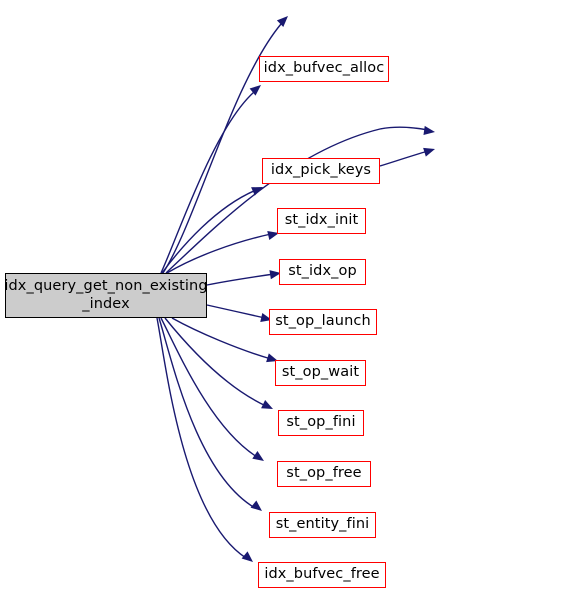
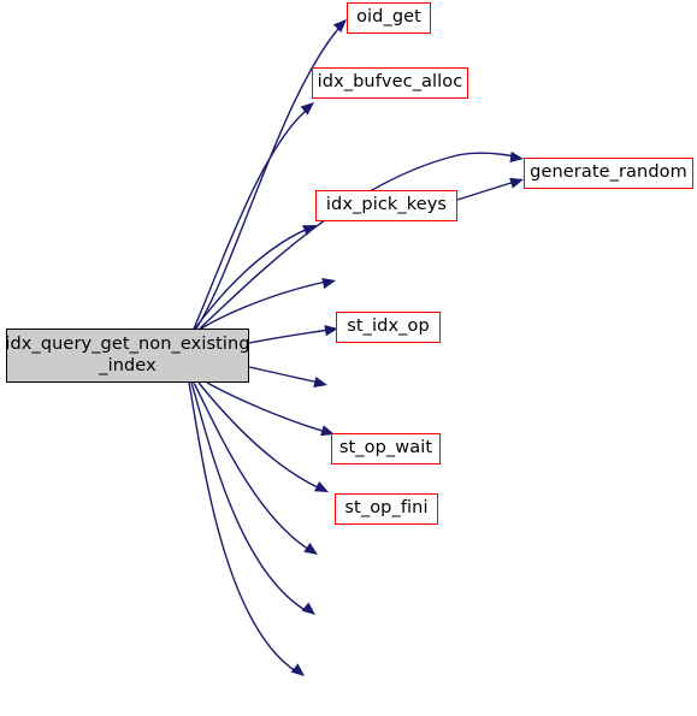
  idx_query_get_non_existing
  _index
+ oid_get
  idx_bufvec_alloc
+ generate_random
  idx_pick_keys
- st_idx_init
  st_idx_op
- st_op_launch
  st_op_wait
  st_op_fini
- st_op_free
- st_entity_fini
- idx_bufvec_free
